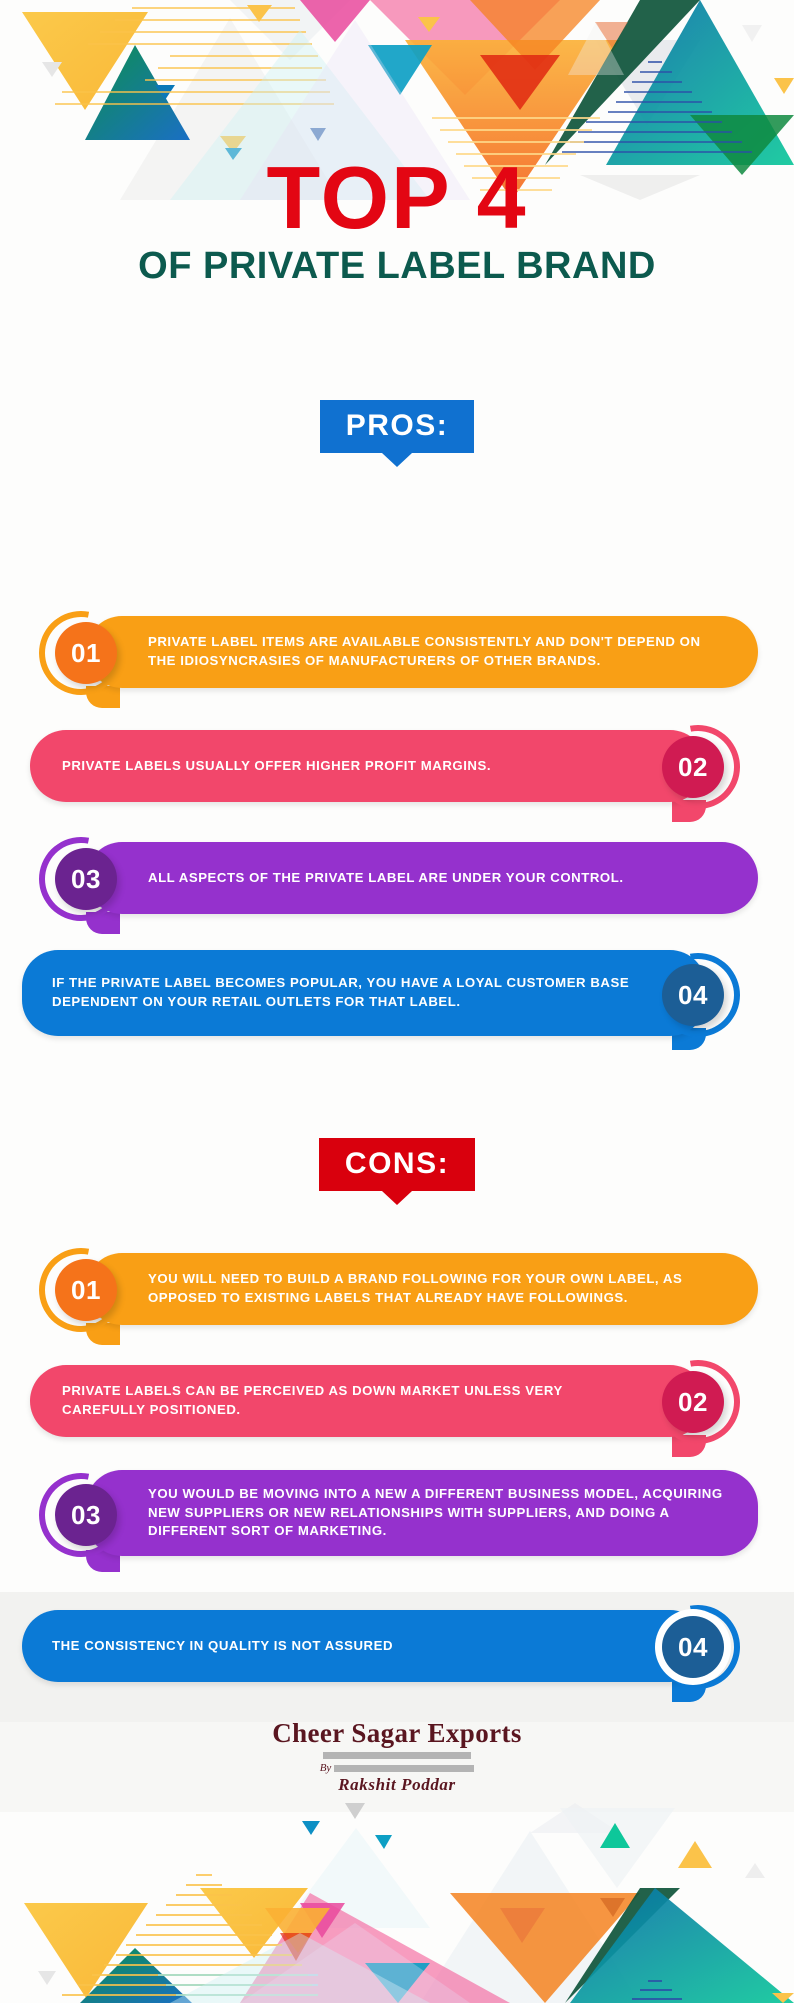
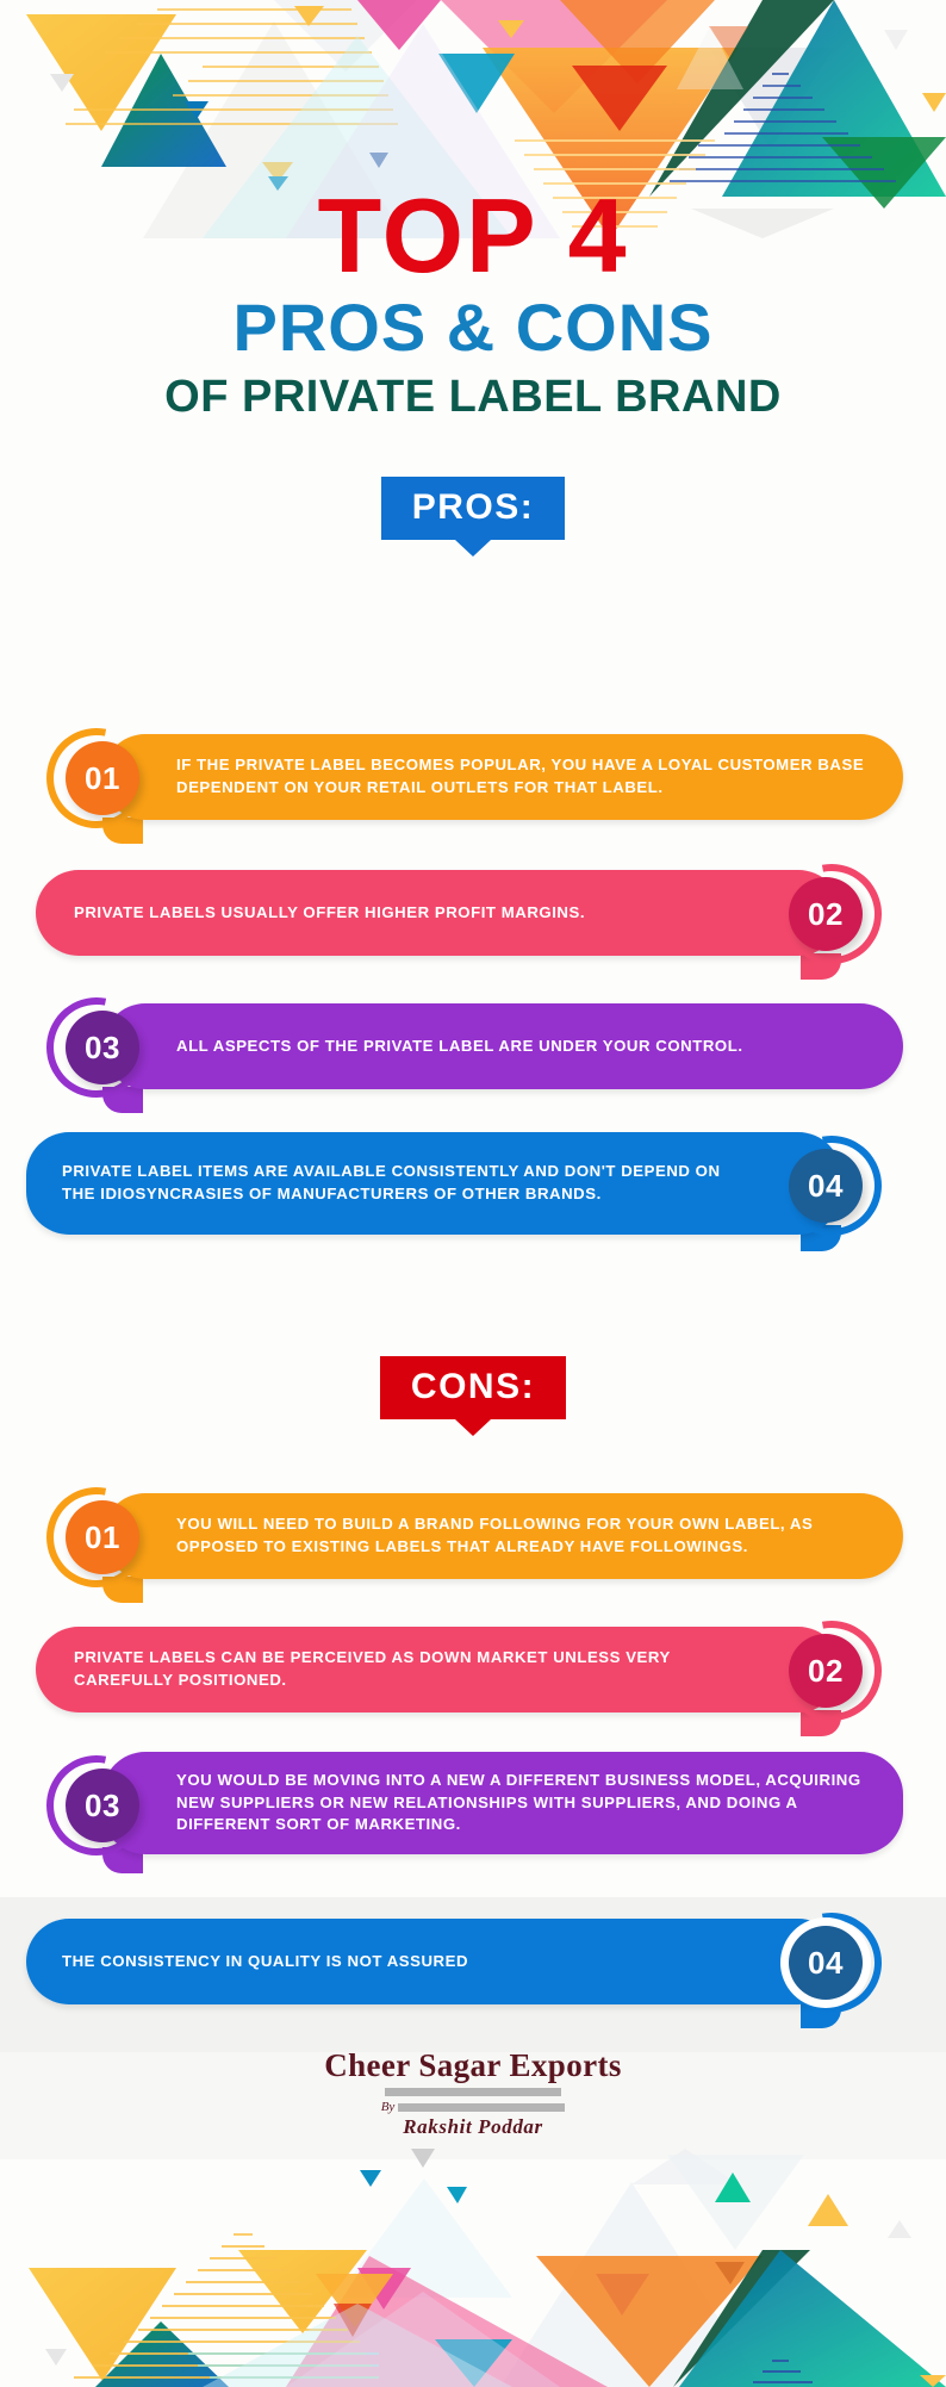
  TOP 4
+ PROS & CONS
  OF PRIVATE LABEL BRAND
  PROS:
- PRIVATE LABEL ITEMS ARE AVAILABLE CONSISTENTLY AND DON'T DEPEND ON THE IDIOSYNCRASIES OF MANUFACTURERS OF OTHER BRANDS.
+ IF THE PRIVATE LABEL BECOMES POPULAR, YOU HAVE A LOYAL CUSTOMER BASE DEPENDENT ON YOUR RETAIL OUTLETS FOR THAT LABEL.
  01
  PRIVATE LABELS USUALLY OFFER HIGHER PROFIT MARGINS.
  02
  ALL ASPECTS OF THE PRIVATE LABEL ARE UNDER YOUR CONTROL.
  03
- IF THE PRIVATE LABEL BECOMES POPULAR, YOU HAVE A LOYAL CUSTOMER BASE DEPENDENT ON YOUR RETAIL OUTLETS FOR THAT LABEL.
+ PRIVATE LABEL ITEMS ARE AVAILABLE CONSISTENTLY AND DON'T DEPEND ON THE IDIOSYNCRASIES OF MANUFACTURERS OF OTHER BRANDS.
  04
  CONS:
  YOU WILL NEED TO BUILD A BRAND FOLLOWING FOR YOUR OWN LABEL, AS OPPOSED TO EXISTING LABELS THAT ALREADY HAVE FOLLOWINGS.
  01
  PRIVATE LABELS CAN BE PERCEIVED AS DOWN MARKET UNLESS VERY CAREFULLY POSITIONED.
  02
  YOU WOULD BE MOVING INTO A NEW A DIFFERENT BUSINESS MODEL, ACQUIRING NEW SUPPLIERS OR NEW RELATIONSHIPS WITH SUPPLIERS, AND DOING A DIFFERENT SORT OF MARKETING.
  03
  THE CONSISTENCY IN QUALITY IS NOT ASSURED
  04
  Cheer Sagar Exports
  By
  Rakshit Poddar
